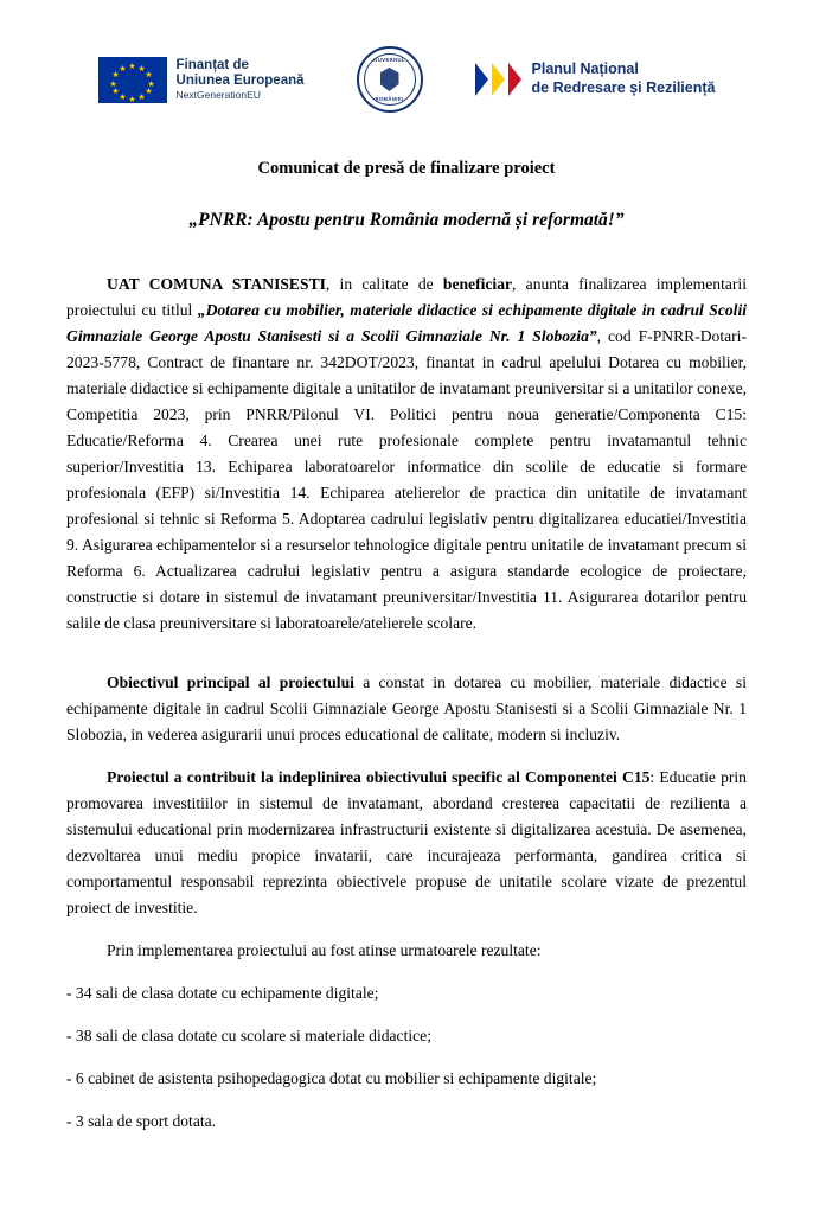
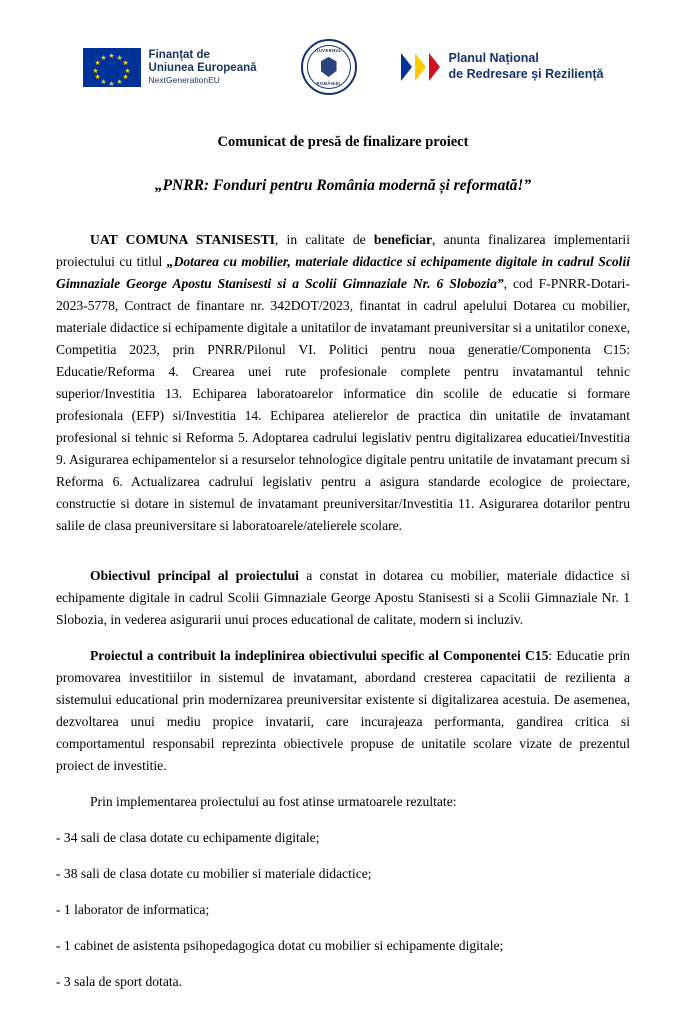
  ★
  ★
  ★
  ★
  ★
  ★
  ★
  ★
  ★
  ★
  ★
  ★
  Finanțat de
  Uniunea Europeană
  NextGenerationEU
  Planul Național
  de Redresare și Reziliență
  Comunicat de presă de finalizare proiect
- „PNRR: Apostu pentru România modernă și reformată!”
+ „PNRR: Fonduri pentru România modernă și reformată!”
- UAT COMUNA STANISESTI, in calitate de beneficiar, anunta finalizarea implementarii proiectului cu titlul „Dotarea cu mobilier, materiale didactice si echipamente digitale in cadrul Scolii Gimnaziale George Apostu Stanisesti si a Scolii Gimnaziale Nr. 1 Slobozia”, cod F-PNRR-Dotari-2023-5778, Contract de finantare nr. 342DOT/2023, finantat in cadrul apelului Dotarea cu mobilier, materiale didactice si echipamente digitale a unitatilor de invatamant preuniversitar si a unitatilor conexe, Competitia 2023, prin PNRR/Pilonul VI. Politici pentru noua generatie/Componenta C15: Educatie/Reforma 4. Crearea unei rute profesionale complete pentru invatamantul tehnic superior/Investitia 13. Echiparea laboratoarelor informatice din scolile de educatie si formare profesionala (EFP) si/Investitia 14. Echiparea atelierelor de practica din unitatile de invatamant profesional si tehnic si Reforma 5. Adoptarea cadrului legislativ pentru digitalizarea educatiei/Investitia 9. Asigurarea echipamentelor si a resurselor tehnologice digitale pentru unitatile de invatamant precum si Reforma 6. Actualizarea cadrului legislativ pentru a asigura standarde ecologice de proiectare, constructie si dotare in sistemul de invatamant preuniversitar/Investitia 11. Asigurarea dotarilor pentru salile de clasa preuniversitare si laboratoarele/atelierele scolare.
+ UAT COMUNA STANISESTI, in calitate de beneficiar, anunta finalizarea implementarii proiectului cu titlul „Dotarea cu mobilier, materiale didactice si echipamente digitale in cadrul Scolii Gimnaziale George Apostu Stanisesti si a Scolii Gimnaziale Nr. 6 Slobozia”, cod F-PNRR-Dotari-2023-5778, Contract de finantare nr. 342DOT/2023, finantat in cadrul apelului Dotarea cu mobilier, materiale didactice si echipamente digitale a unitatilor de invatamant preuniversitar si a unitatilor conexe, Competitia 2023, prin PNRR/Pilonul VI. Politici pentru noua generatie/Componenta C15: Educatie/Reforma 4. Crearea unei rute profesionale complete pentru invatamantul tehnic superior/Investitia 13. Echiparea laboratoarelor informatice din scolile de educatie si formare profesionala (EFP) si/Investitia 14. Echiparea atelierelor de practica din unitatile de invatamant profesional si tehnic si Reforma 5. Adoptarea cadrului legislativ pentru digitalizarea educatiei/Investitia 9. Asigurarea echipamentelor si a resurselor tehnologice digitale pentru unitatile de invatamant precum si Reforma 6. Actualizarea cadrului legislativ pentru a asigura standarde ecologice de proiectare, constructie si dotare in sistemul de invatamant preuniversitar/Investitia 11. Asigurarea dotarilor pentru salile de clasa preuniversitare si laboratoarele/atelierele scolare.
  Obiectivul principal al proiectului a constat in dotarea cu mobilier, materiale didactice si echipamente digitale in cadrul Scolii Gimnaziale George Apostu Stanisesti si a Scolii Gimnaziale Nr. 1 Slobozia, in vederea asigurarii unui proces educational de calitate, modern si incluziv.
- Proiectul a contribuit la indeplinirea obiectivului specific al Componentei C15: Educatie prin promovarea investitiilor in sistemul de invatamant, abordand cresterea capacitatii de rezilienta a sistemului educational prin modernizarea infrastructurii existente si digitalizarea acestuia. De asemenea, dezvoltarea unui mediu propice invatarii, care incurajeaza performanta, gandirea critica si comportamentul responsabil reprezinta obiectivele propuse de unitatile scolare vizate de prezentul proiect de investitie.
+ Proiectul a contribuit la indeplinirea obiectivului specific al Componentei C15: Educatie prin promovarea investitiilor in sistemul de invatamant, abordand cresterea capacitatii de rezilienta a sistemului educational prin modernizarea preuniversitar existente si digitalizarea acestuia. De asemenea, dezvoltarea unui mediu propice invatarii, care incurajeaza performanta, gandirea critica si comportamentul responsabil reprezinta obiectivele propuse de unitatile scolare vizate de prezentul proiect de investitie.
  Prin implementarea proiectului au fost atinse urmatoarele rezultate:
  - 34 sali de clasa dotate cu echipamente digitale;
- - 38 sali de clasa dotate cu scolare si materiale didactice;
+ - 38 sali de clasa dotate cu mobilier si materiale didactice;
+ - 1 laborator de informatica;
- - 6 cabinet de asistenta psihopedagogica dotat cu mobilier si echipamente digitale;
+ - 1 cabinet de asistenta psihopedagogica dotat cu mobilier si echipamente digitale;
  - 3 sala de sport dotata.
